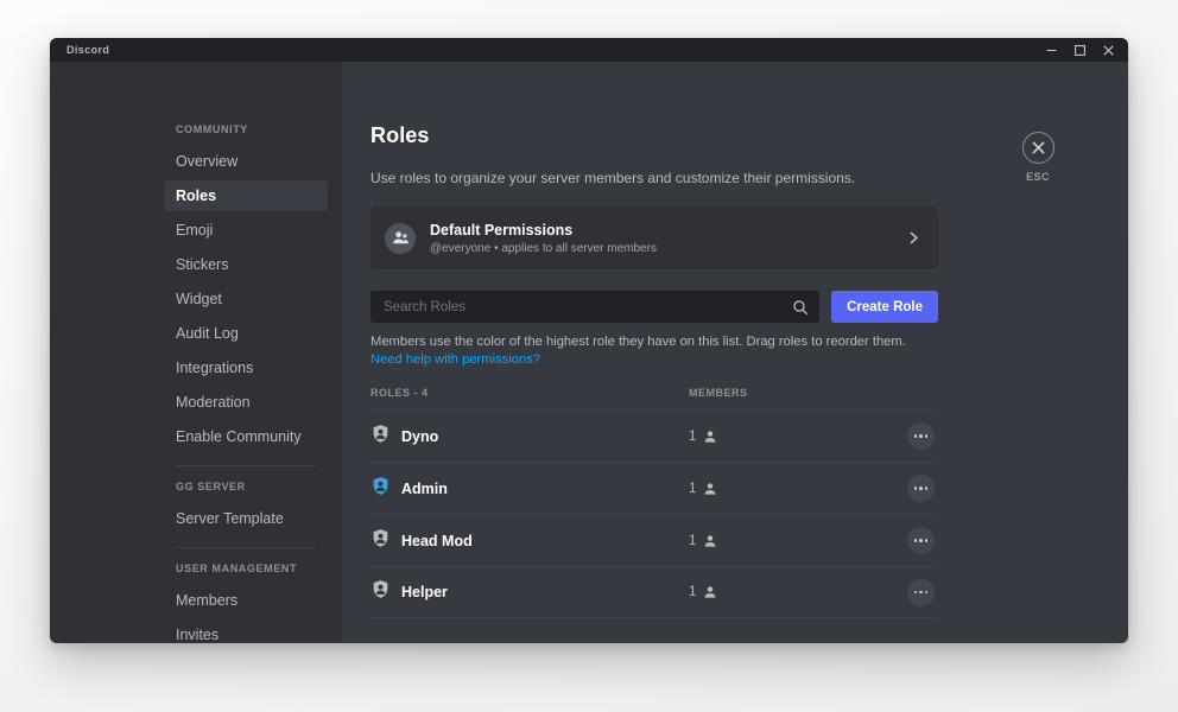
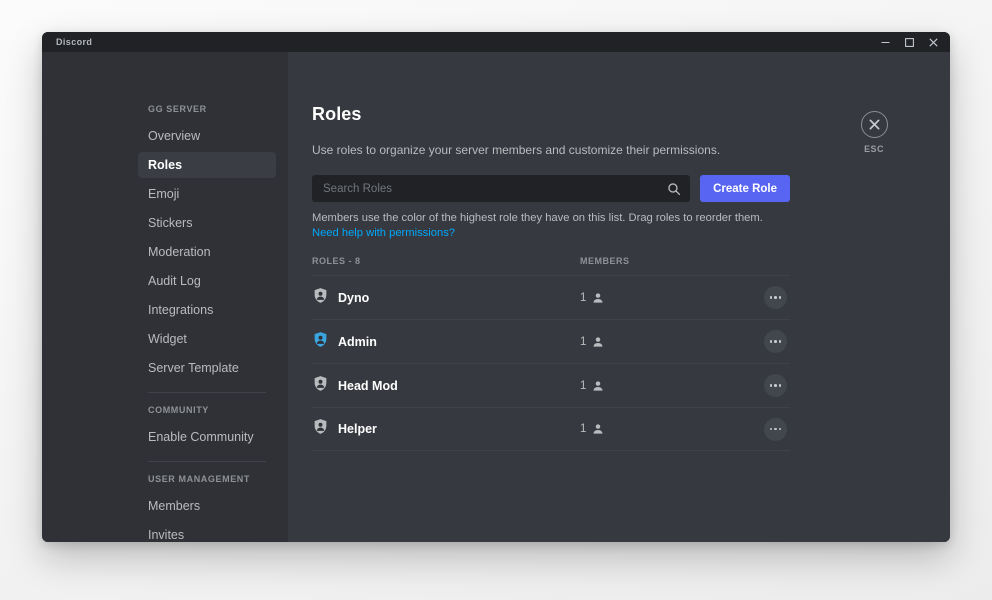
  Discord
- COMMUNITY
+ GG SERVER
  Overview
  Roles
  Emoji
  Stickers
- Widget
+ Moderation
  Audit Log
  Integrations
- Moderation
+ Widget
- Enable Community
+ Server Template
- GG SERVER
+ COMMUNITY
- Server Template
+ Enable Community
  USER MANAGEMENT
  Members
  Invites
  Roles
  Use roles to organize your server members and customize their permissions.
- Default Permissions
- @everyone • applies to all server members
  Search Roles
  Create Role
  Members use the color of the highest role they have on this list. Drag roles to reorder them. Need help with permissions?
- ROLES - 4
+ ROLES - 8
  MEMBERS
  Dyno
  1
  Admin
  1
  Head Mod
  1
  Helper
  1
  ESC
